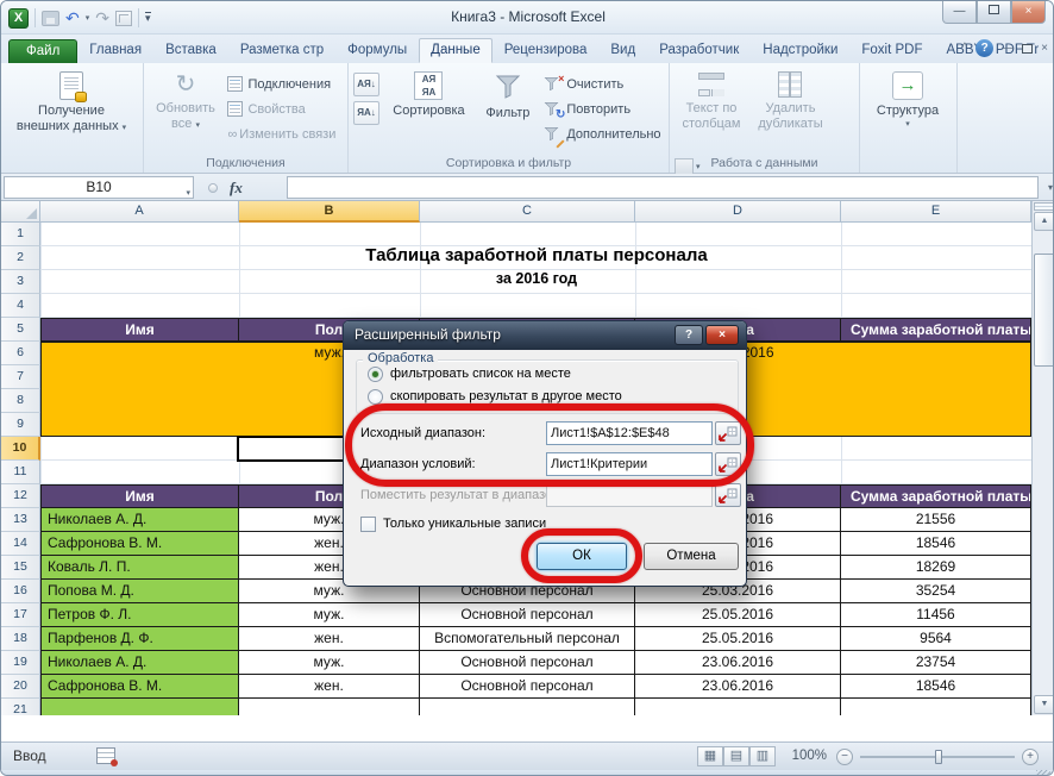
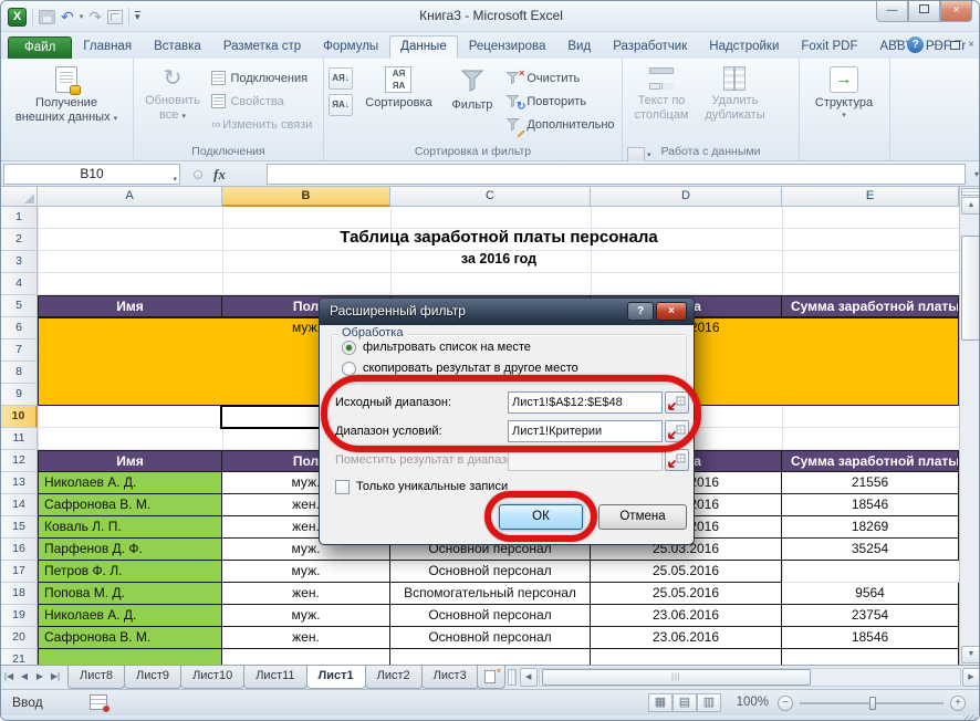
  X
  ↶
  ↷
  ▾
  Книга3 - Microsoft Excel
  —
  ×
  Файл
  Главная
  Вставка
  Разметка стр
  Формулы
  Данные
  Рецензирова
  Вид
  Разработчик
  Надстройки
  Foxit PDF
  ABB PDFr
  ^
  ?
  —
  ×
  Получение
  внешних данных
  ↻
  Обновить
  все
  Подключения
  Свойства
  ∞
  Изменить связи
  Подключения
  АЯ↓
  ЯА↓
  АЯ ЯА
  Сортировка
  Фильтр
  ×
  Очистить
  ↻
  Повторить
  Дополнительно
  Сортировка и фильтр
  Текст по
  столбцам
  Удалить
  дубликаты
  Работа с данными
  →
  Структура
  B10
  fx
  ▾
  Таблица заработной платы персонала
  за 2016 год
  муж
  A
  B
  C
  D
  E
  1
  2
  3
  4
  5
  6
  7
  8
  9
  10
  11
  12
  13
  14
  15
  16
  17
  18
  19
  20
  21
  Имя
  Пол
  Сумма заработной платы
  Имя
  Пол
  Сумма заработной платы
  Николаев А. Д.
  муж
  21556
  Сафронова В. М.
  жен
  18546
  Коваль Л. П.
  жен
  18269
- Попова М. Д.
+ Парфенов Д. Ф.
  муж.
  Основной персонал
  25.03.2016
  35254
  Петров Ф. Л.
  муж.
  Основной персонал
  25.05.2016
- 11456
- Парфенов Д. Ф.
+ Попова М. Д.
  жен.
  Вспомогательный персонал
  25.05.2016
  9564
  Николаев А. Д.
  муж.
  Основной персонал
  23.06.2016
  23754
  Сафронова В. М.
  жен.
  Основной персонал
  23.06.2016
  18546
+ |◀
+ ◀
+ ▶
+ ▶|
+ Лист8
+ Лист9
+ Лист10
+ Лист11
+ Лист1
+ Лист2
+ Лист3
+ *
  Ввод
  ▦
  ▤
  ▥
  100%
  −
  +
  Расширенный фильтр
  ?
  ×
  Обработка
  фильтровать список на месте
  скопировать результат в другое место
  Исходный диапазон:
  Лист1!$A$12:$E$48
  Диапазон условий:
  Лист1!Критерии
  Поместить результат в диапаз
  Только уникальные записи
  ОК
  Отмена
